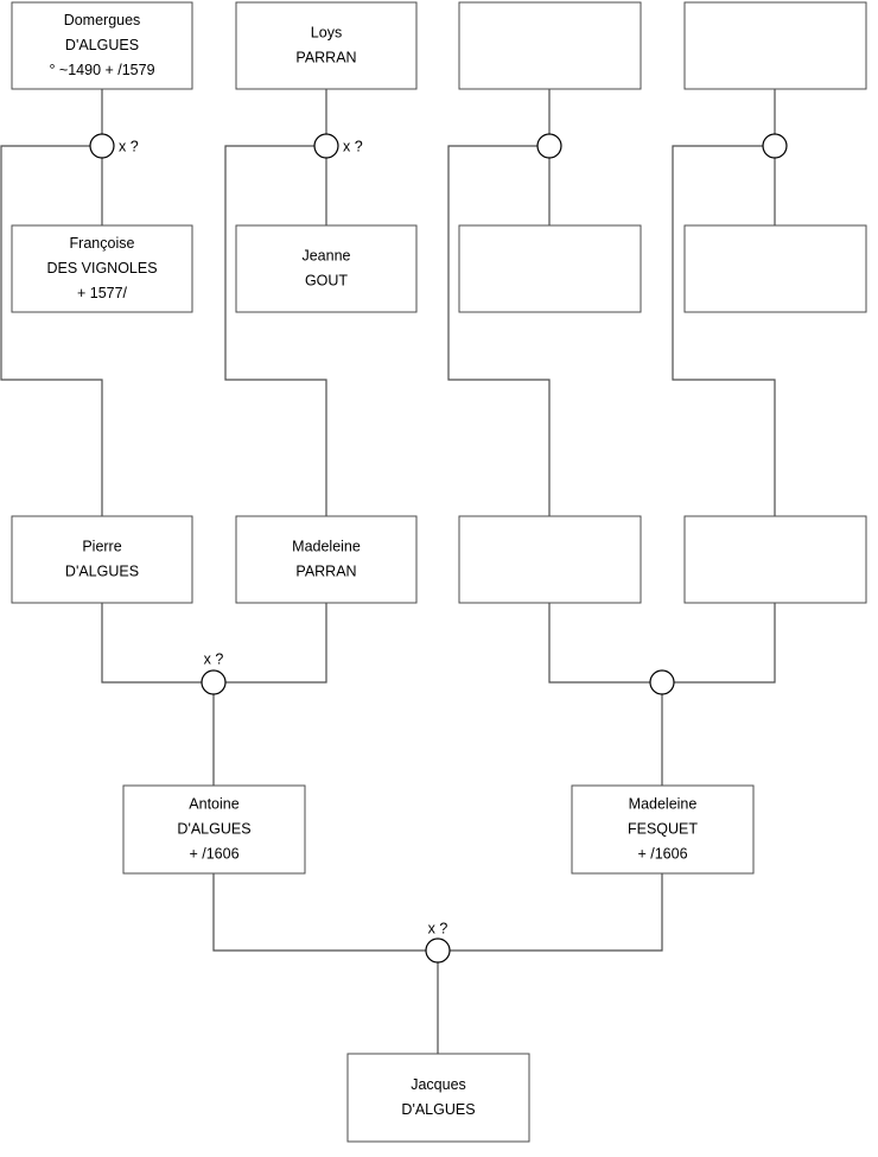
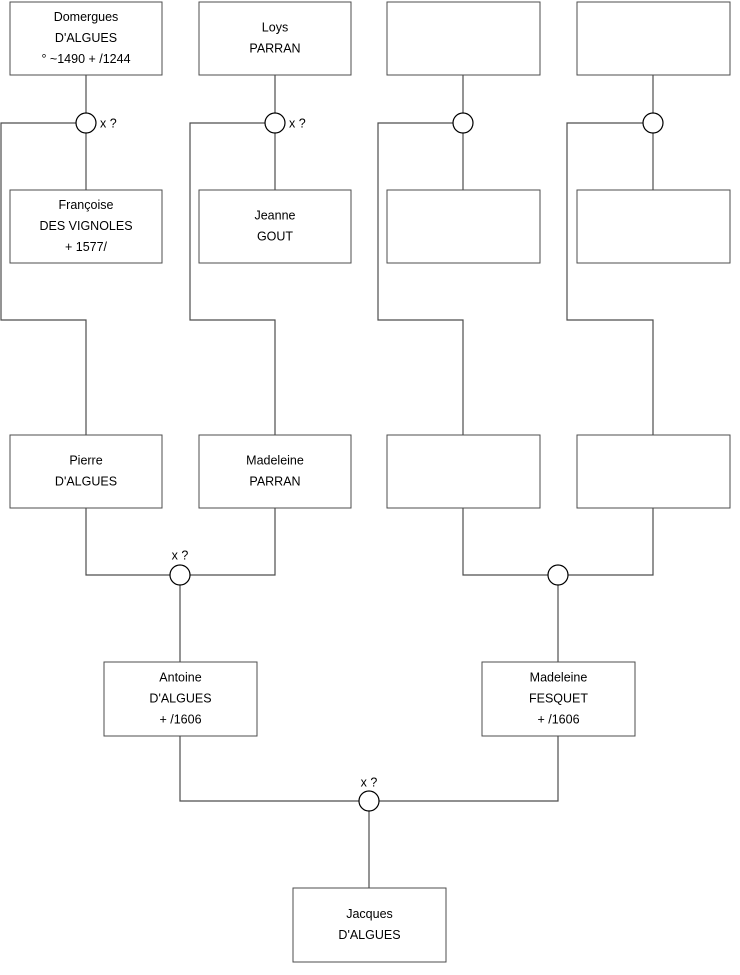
  Domergues
  D'ALGUES
- ° ~1490 + /1579
+ ° ~1490 + /1244
  Loys
  PARRAN
  Françoise
  DES VIGNOLES
  + 1577/
  Jeanne
  GOUT
  Pierre
  D'ALGUES
  Madeleine
  PARRAN
  Antoine
  D'ALGUES
  + /1606
  Madeleine
  FESQUET
  + /1606
  Jacques
  D'ALGUES
  x ?
  x ?
  x ?
  x ?
